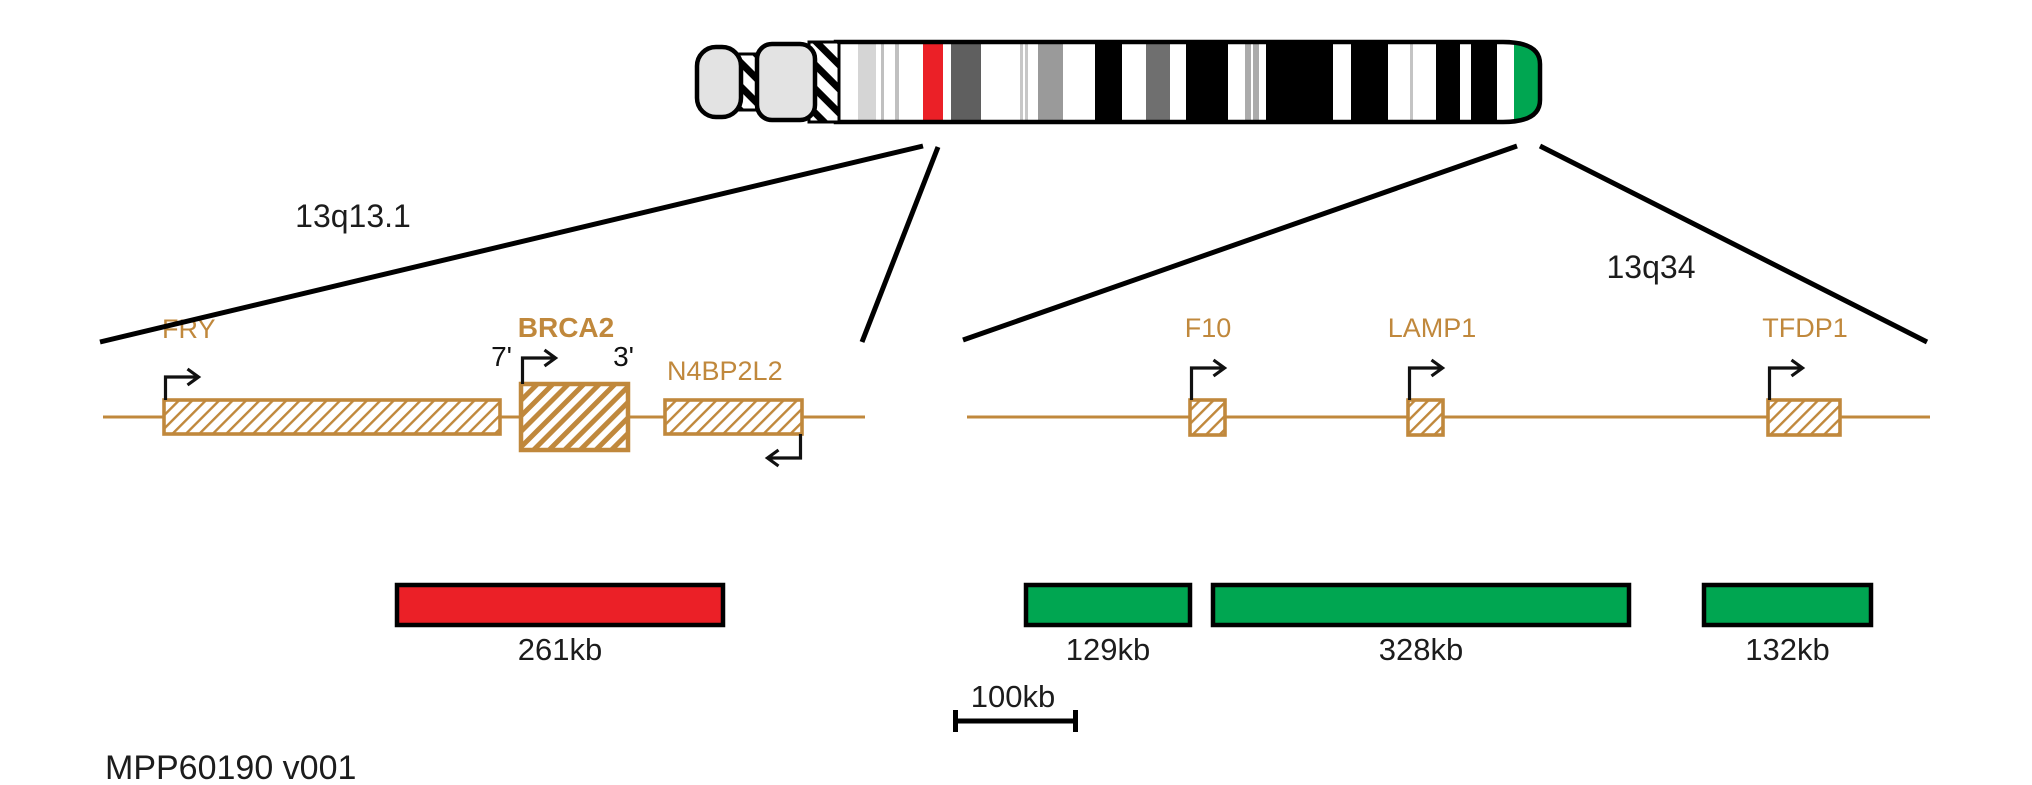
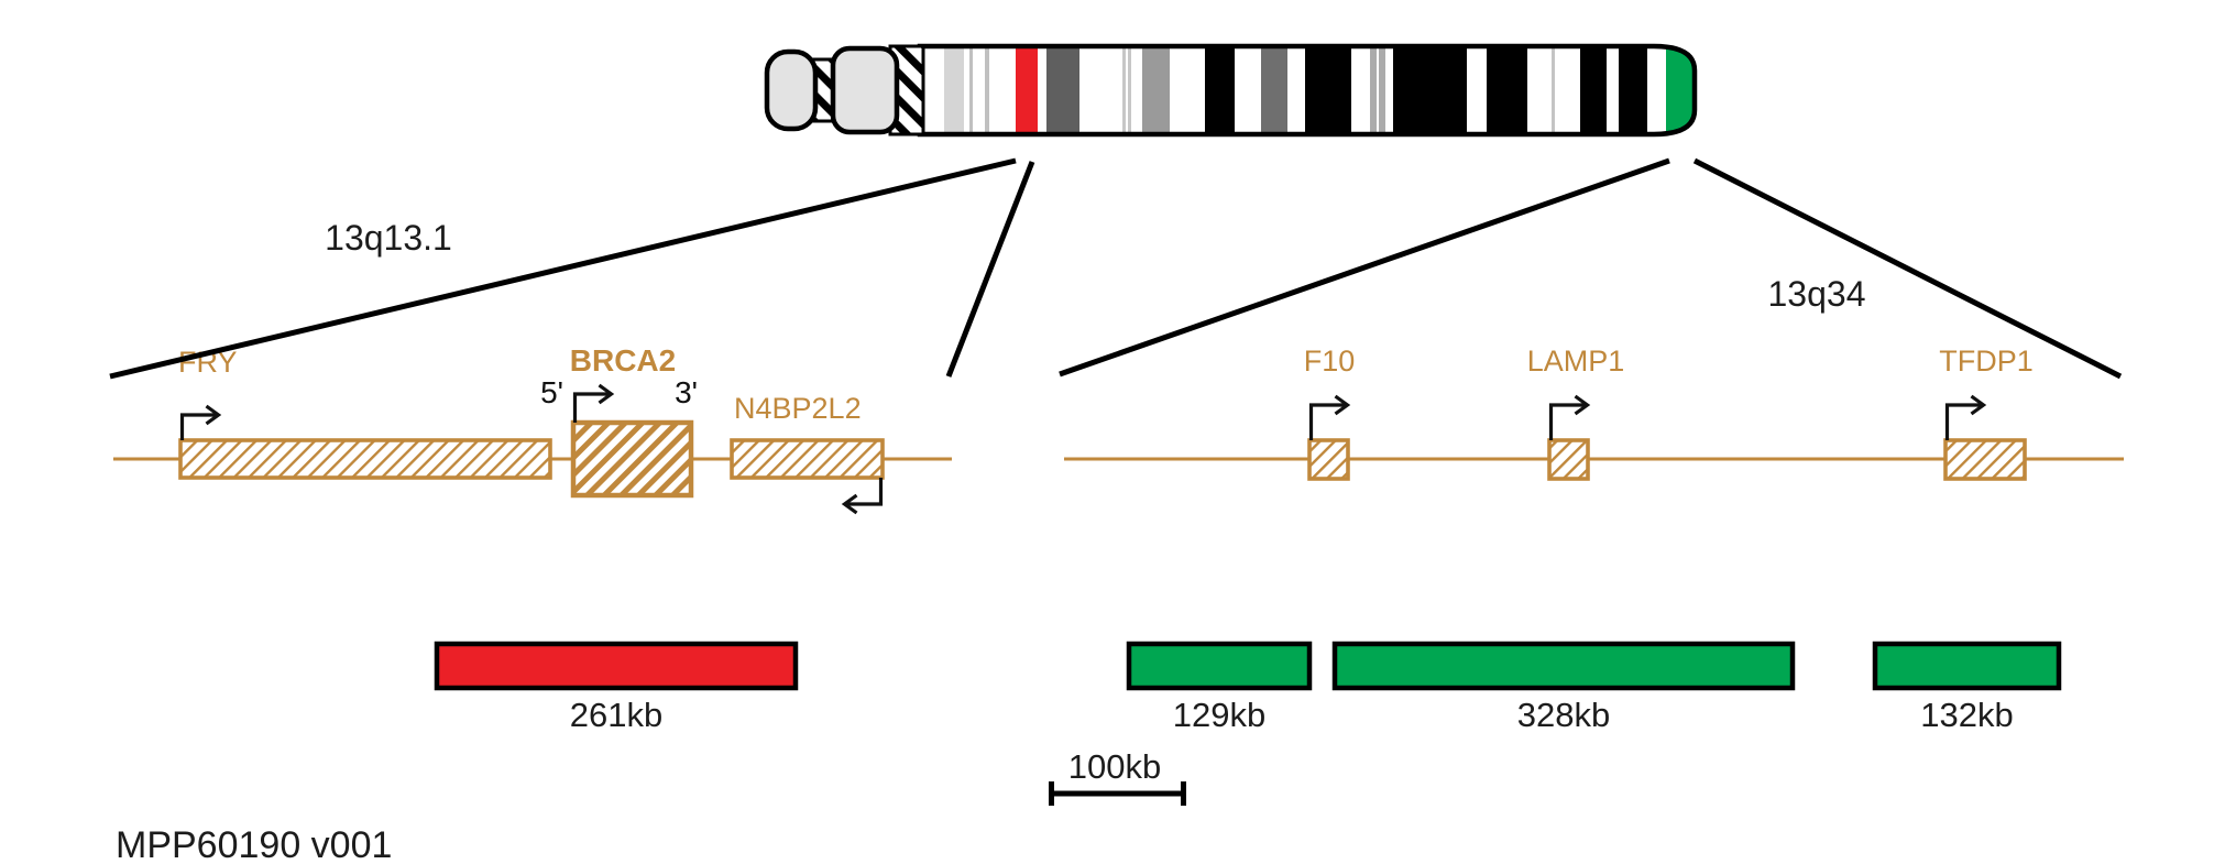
  13q13.1
  FRY
  BRCA2
- 7'
+ 5'
  3'
  N4BP2L2
  13q34
  F10
  LAMP1
  TFDP1
  261kb
  129kb
  328kb
  132kb
  100kb
  MPP60190 v001
